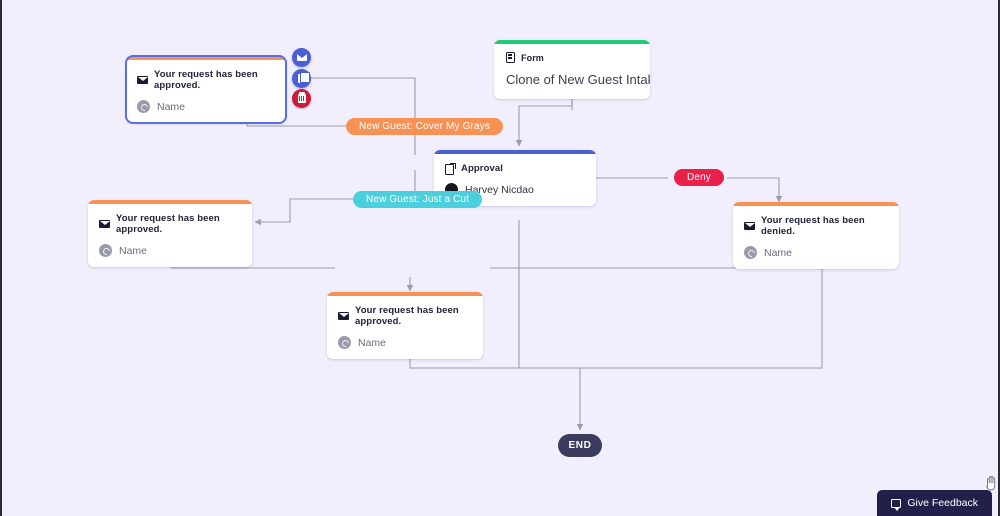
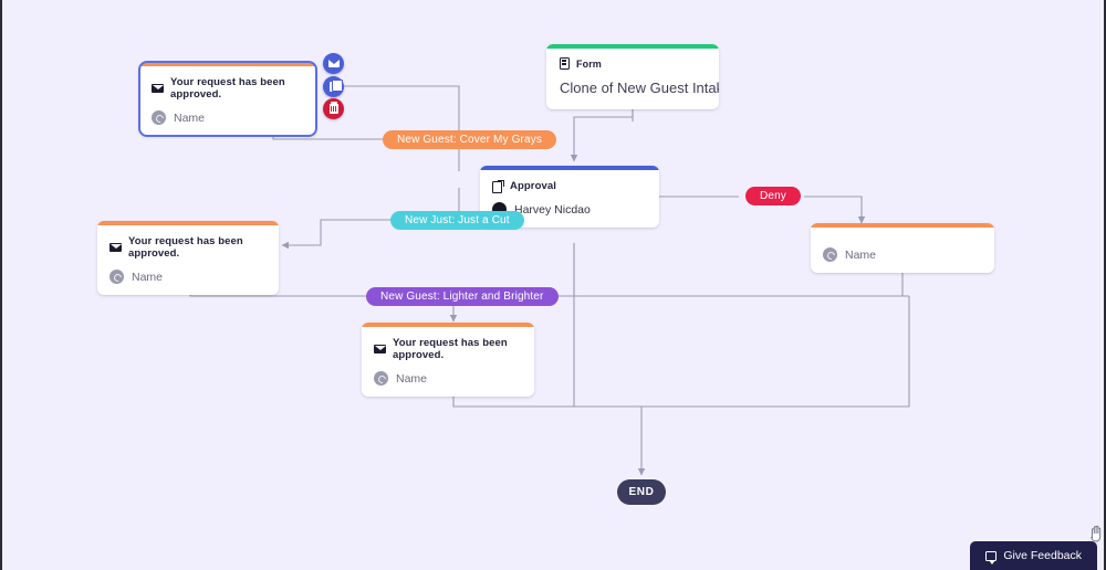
  Your request has been approved.
  Name
  Form
  Clone of New Guest Inta
  Approval
  Harvey Nicdao
  Your request has been approved.
  Name
- Your request has been denied.
  Name
  Your request has been approved.
  Name
  New Guest: Cover My Grays
- New Guest: Just a Cut
+ New Just: Just a Cut
+ New Guest: Lighter and Brighter
  Deny
  END
  Give Feedback
